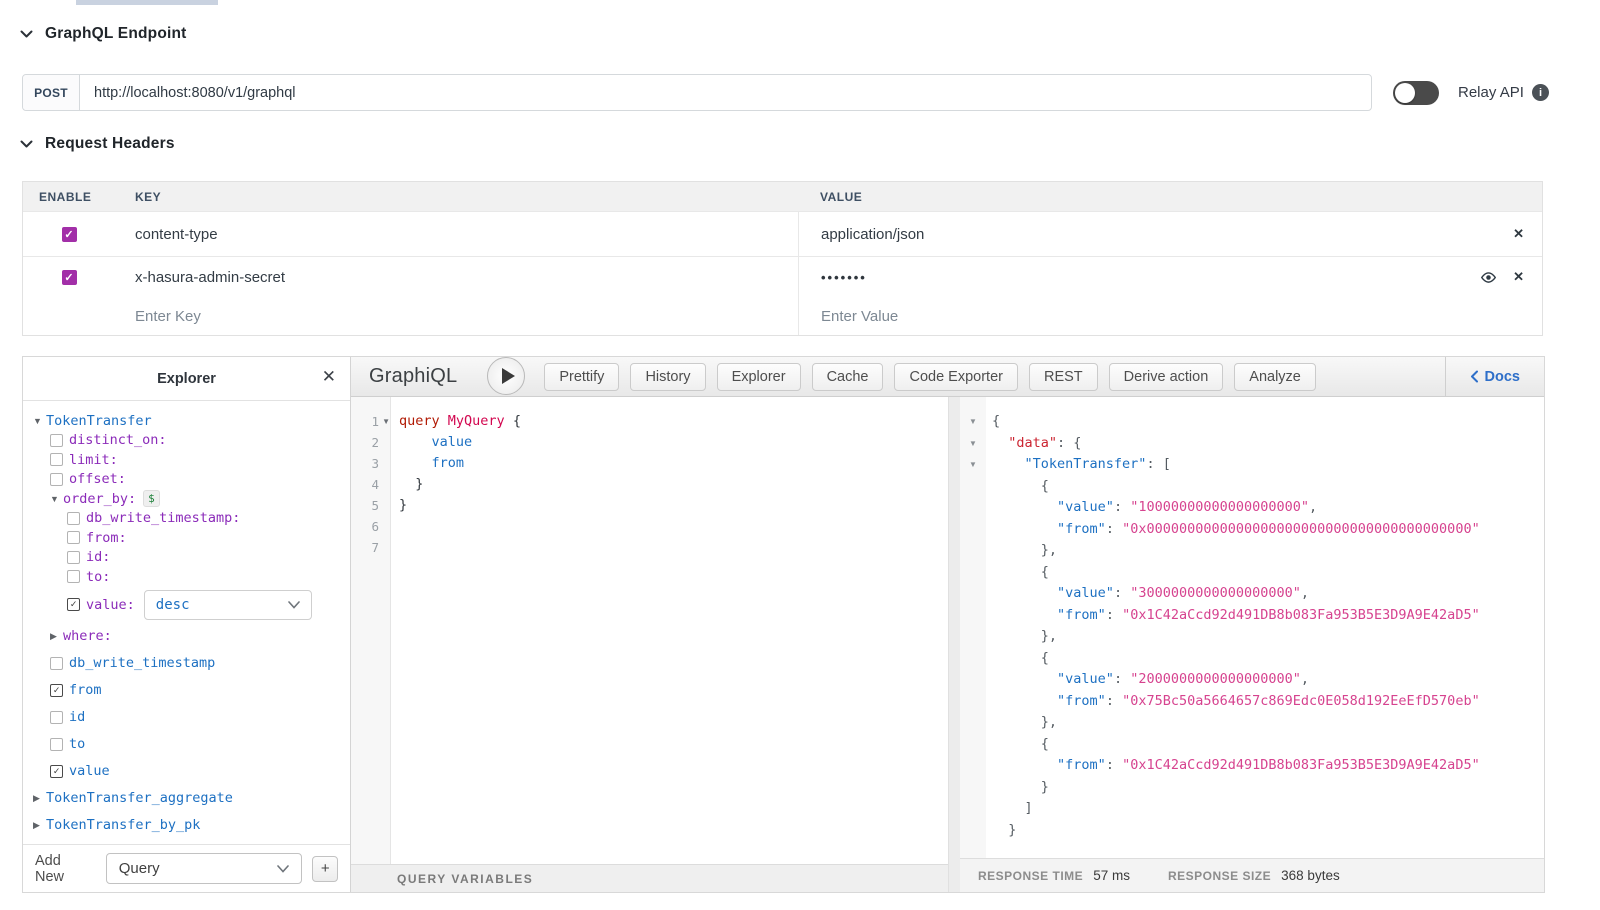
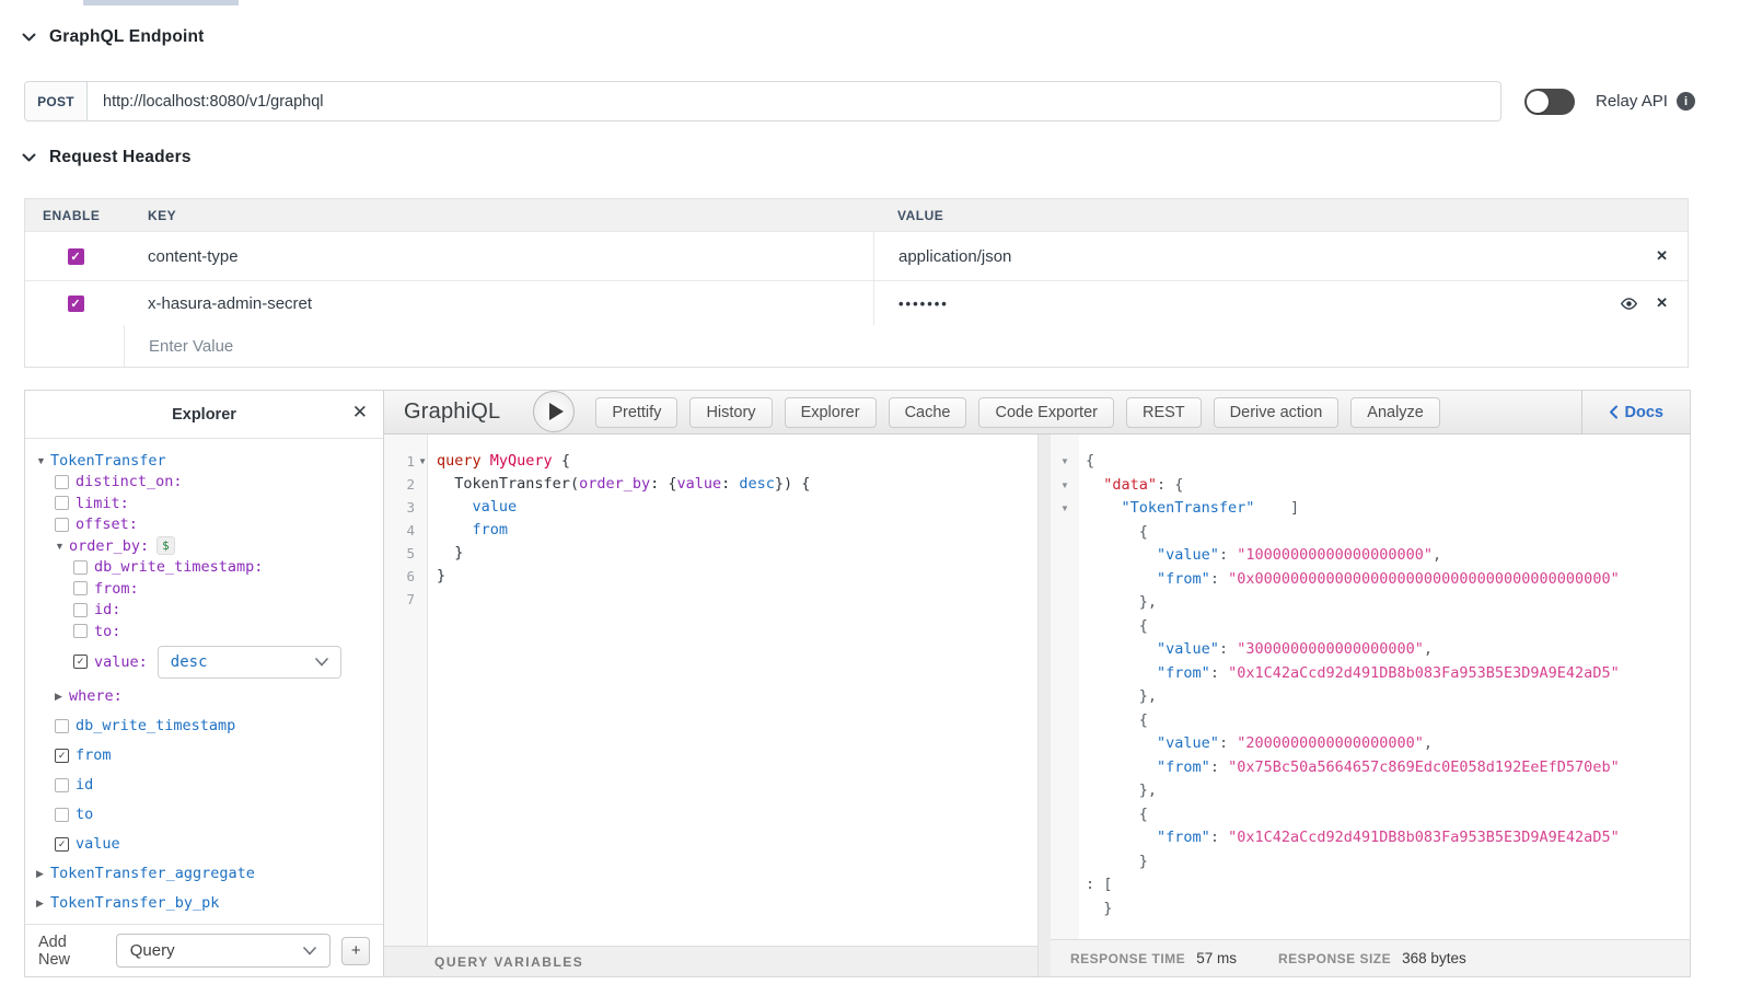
  GraphQL Endpoint
  POST
  http://localhost:8080/v1/graphql
  Relay API
  i
  Request Headers
  ENABLE
  KEY
  VALUE
  ✓
  content-type
  application/json
  ✕
  ✓
  x-hasura-admin-secret
  •••••••
  ✕
- Enter Key
  Enter Value
  Explorer
  ✕
  ▼
  TokenTransfer
  distinct_on:
  limit:
  offset:
  ▼
  order_by:
  $
  db_write_timestamp:
  from:
  id:
  to:
  ✓
  value:
  desc
  ▶
  where:
  db_write_timestamp
  ✓
  from
  id
  to
  ✓
  value
  ▶
  TokenTransfer_aggregate
  ▶
  TokenTransfer_by_pk
  Add New
  Query
  +
  GraphiQL
  Prettify
  History
  Explorer
  Cache
  Code Exporter
  REST
  Derive action
  Analyze
  Docs
  1
  ▼
  2
  3
  4
  5
  6
  7
  query MyQuery {
+ TokenTransfer(order_by: {value: desc}) {
  value
  from
  }
  }
  QUERY VARIABLES
  ▼
  ▼
  ▼
  {
  "data": {
- "TokenTransfer": [
+ "TokenTransfer" ]
  {
  "value": "10000000000000000000",
  "from": "0x0000000000000000000000000000000000000000"
  },
  {
  "value": "3000000000000000000",
  "from": "0x1C42aCcd92d491DB8b083Fa953B5E3D9A9E42aD5"
  },
  {
  "value": "2000000000000000000",
  "from": "0x75Bc50a5664657c869Edc0E058d192EeEfD570eb"
  },
  {
  "from": "0x1C42aCcd92d491DB8b083Fa953B5E3D9A9E42aD5"
  }
- ]
+ : [
  }
  RESPONSE TIME
  57 ms
  RESPONSE SIZE
  368 bytes
